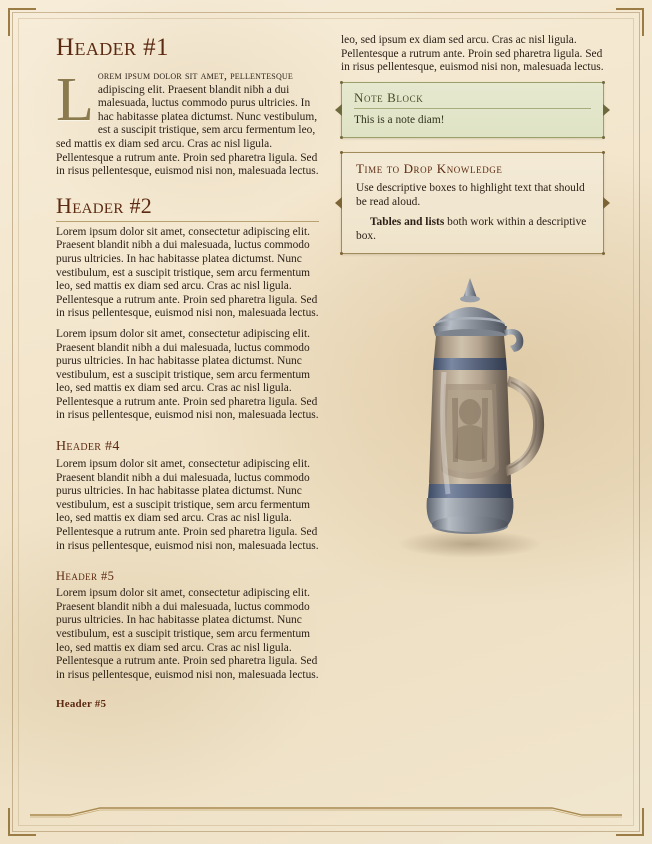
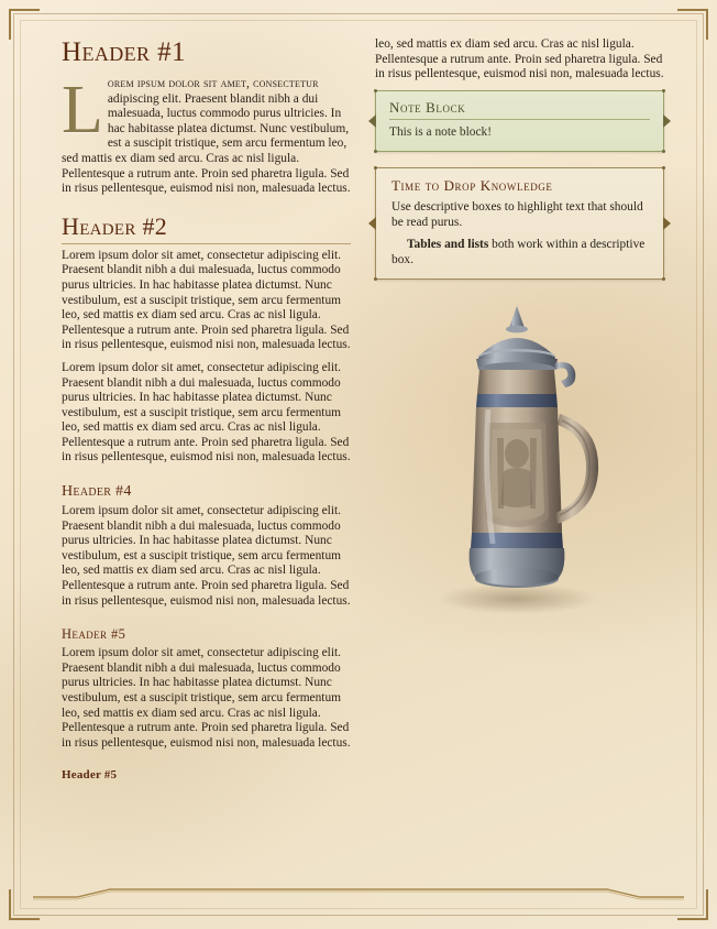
  Header #1
  L
- orem ipsum dolor sit amet, pellentesque adipiscing elit. Praesent blandit nibh a dui malesuada, luctus commodo purus ultricies. In hac habitasse platea dictumst. Nunc vestibulum, est a suscipit tristique, sem arcu fermentum leo, sed mattis ex diam sed arcu. Cras ac nisl ligula. Pellentesque a rutrum ante. Proin sed pharetra ligula. Sed in risus pellentesque, euismod nisi non, malesuada lectus.
+ orem ipsum dolor sit amet, consectetur adipiscing elit. Praesent blandit nibh a dui malesuada, luctus commodo purus ultricies. In hac habitasse platea dictumst. Nunc vestibulum, est a suscipit tristique, sem arcu fermentum leo, sed mattis ex diam sed arcu. Cras ac nisl ligula. Pellentesque a rutrum ante. Proin sed pharetra ligula. Sed in risus pellentesque, euismod nisi non, malesuada lectus.
  Header #2
  Lorem ipsum dolor sit amet, consectetur adipiscing elit. Praesent blandit nibh a dui malesuada, luctus commodo purus ultricies. In hac habitasse platea dictumst. Nunc vestibulum, est a suscipit tristique, sem arcu fermentum leo, sed mattis ex diam sed arcu. Cras ac nisl ligula. Pellentesque a rutrum ante. Proin sed pharetra ligula. Sed in risus pellentesque, euismod nisi non, malesuada lectus.
  Lorem ipsum dolor sit amet, consectetur adipiscing elit. Praesent blandit nibh a dui malesuada, luctus commodo purus ultricies. In hac habitasse platea dictumst. Nunc vestibulum, est a suscipit tristique, sem arcu fermentum leo, sed mattis ex diam sed arcu. Cras ac nisl ligula. Pellentesque a rutrum ante. Proin sed pharetra ligula. Sed in risus pellentesque, euismod nisi non, malesuada lectus.
  Header #4
  Lorem ipsum dolor sit amet, consectetur adipiscing elit. Praesent blandit nibh a dui malesuada, luctus commodo purus ultricies. In hac habitasse platea dictumst. Nunc vestibulum, est a suscipit tristique, sem arcu fermentum leo, sed mattis ex diam sed arcu. Cras ac nisl ligula. Pellentesque a rutrum ante. Proin sed pharetra ligula. Sed in risus pellentesque, euismod nisi non, malesuada lectus.
  Header #5
  Lorem ipsum dolor sit amet, consectetur adipiscing elit. Praesent blandit nibh a dui malesuada, luctus commodo purus ultricies. In hac habitasse platea dictumst. Nunc vestibulum, est a suscipit tristique, sem arcu fermentum leo, sed mattis ex diam sed arcu. Cras ac nisl ligula. Pellentesque a rutrum ante. Proin sed pharetra ligula. Sed in risus pellentesque, euismod nisi non, malesuada lectus.
  Header #5
- leo, sed ipsum ex diam sed arcu. Cras ac nisl ligula. Pellentesque a rutrum ante. Proin sed pharetra ligula. Sed in risus pellentesque, euismod nisi non, malesuada lectus.
+ leo, sed mattis ex diam sed arcu. Cras ac nisl ligula. Pellentesque a rutrum ante. Proin sed pharetra ligula. Sed in risus pellentesque, euismod nisi non, malesuada lectus.
  Note Block
- This is a note diam!
+ This is a note block!
  Time to Drop Knowledge
- Use descriptive boxes to highlight text that should be read aloud.
+ Use descriptive boxes to highlight text that should be read purus.
  Tables and lists both work within a descriptive box.
